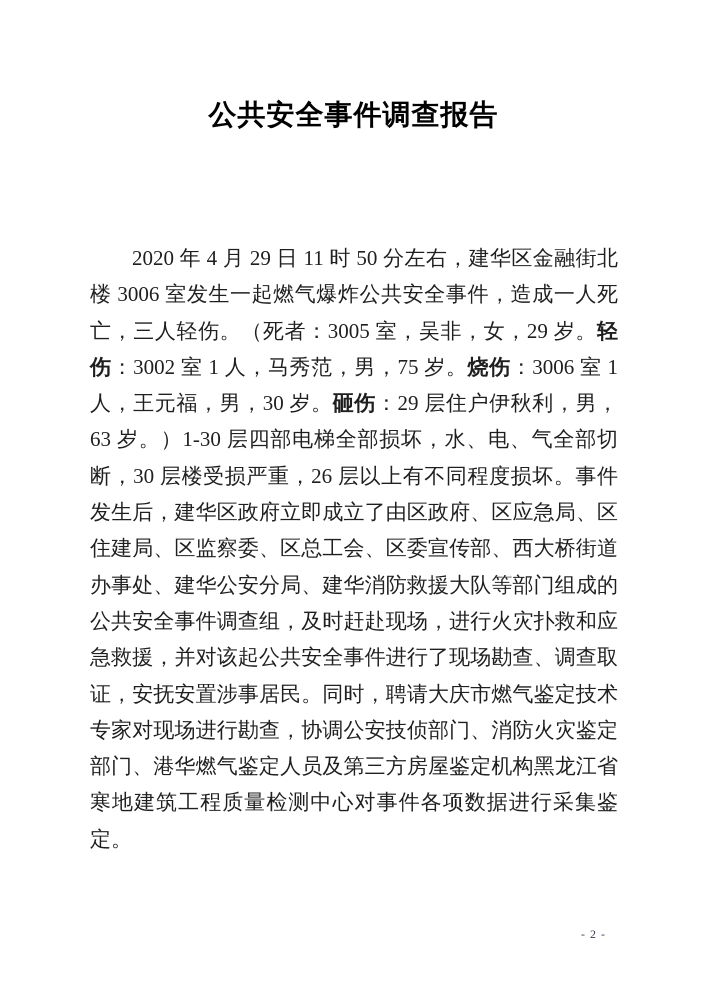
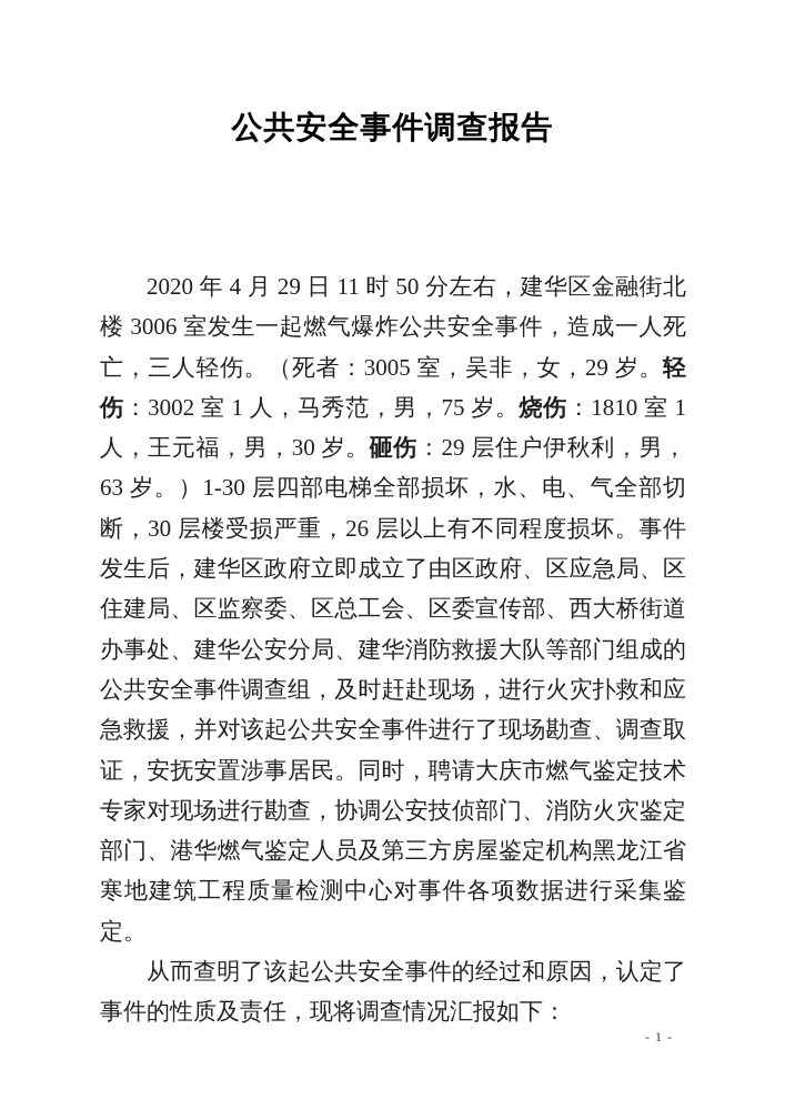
  公共安全事件调查报告
- 2020 年 4 月 29 日 11 时 50 分左右，建华区金融街北楼 3006 室发生一起燃气爆炸公共安全事件，造成一人死亡，三人轻伤。（死者：3005 室，吴非，女，29 岁。轻伤：3002 室 1 人，马秀范，男，75 岁。烧伤：3006 室 1 人，王元福，男，30 岁。砸伤：29 层住户伊秋利，男，63 岁。）1-30 层四部电梯全部损坏，水、电、气全部切断，30 层楼受损严重，26 层以上有不同程度损坏。事件发生后，建华区政府立即成立了由区政府、区应急局、区住建局、区监察委、区总工会、区委宣传部、西大桥街道办事处、建华公安分局、建华消防救援大队等部门组成的公共安全事件调查组，及时赶赴现场，进行火灾扑救和应急救援，并对该起公共安全事件进行了现场勘查、调查取证，安抚安置涉事居民。同时，聘请大庆市燃气鉴定技术专家对现场进行勘查，协调公安技侦部门、消防火灾鉴定部门、港华燃气鉴定人员及第三方房屋鉴定机构黑龙江省寒地建筑工程质量检测中心对事件各项数据进行采集鉴定。
+ 2020 年 4 月 29 日 11 时 50 分左右，建华区金融街北楼 3006 室发生一起燃气爆炸公共安全事件，造成一人死亡，三人轻伤。（死者：3005 室，吴非，女，29 岁。轻伤：3002 室 1 人，马秀范，男，75 岁。烧伤：1810 室 1 人，王元福，男，30 岁。砸伤：29 层住户伊秋利，男，63 岁。）1-30 层四部电梯全部损坏，水、电、气全部切断，30 层楼受损严重，26 层以上有不同程度损坏。事件发生后，建华区政府立即成立了由区政府、区应急局、区住建局、区监察委、区总工会、区委宣传部、西大桥街道办事处、建华公安分局、建华消防救援大队等部门组成的公共安全事件调查组，及时赶赴现场，进行火灾扑救和应急救援，并对该起公共安全事件进行了现场勘查、调查取证，安抚安置涉事居民。同时，聘请大庆市燃气鉴定技术专家对现场进行勘查，协调公安技侦部门、消防火灾鉴定部门、港华燃气鉴定人员及第三方房屋鉴定机构黑龙江省寒地建筑工程质量检测中心对事件各项数据进行采集鉴定。
+ 从而查明了该起公共安全事件的经过和原因，认定了事件的性质及责任，现将调查情况汇报如下：
- - 2 -
+ - 1 -
